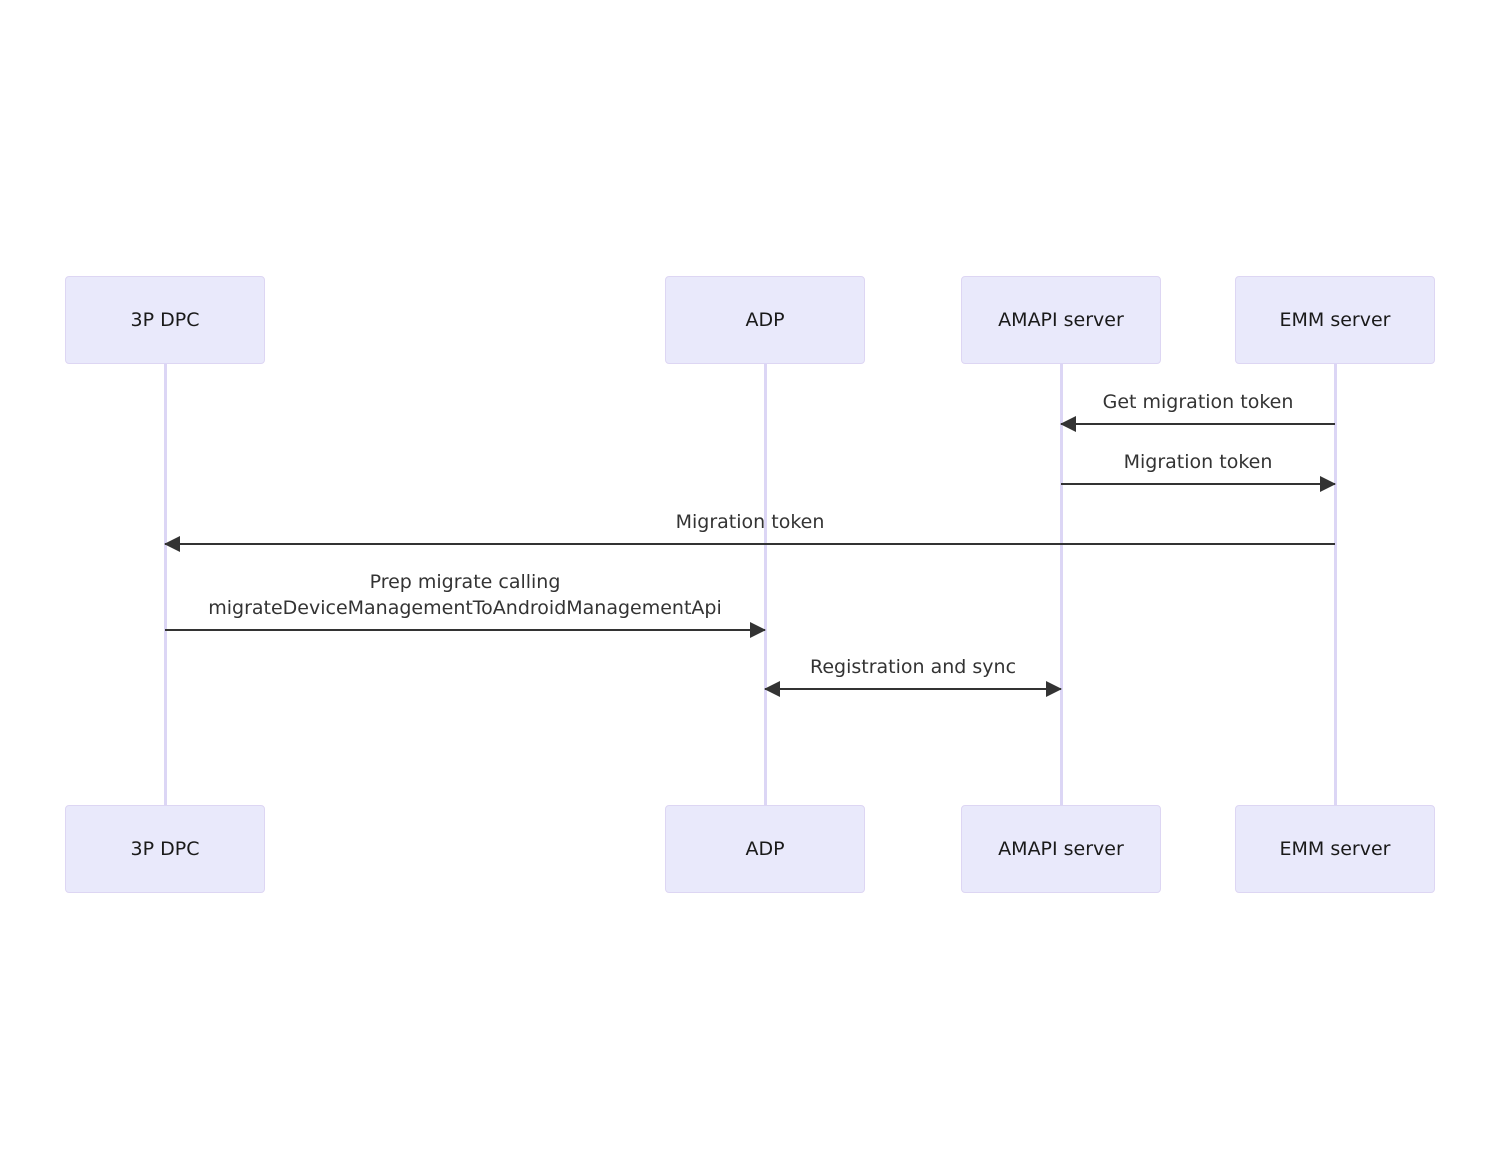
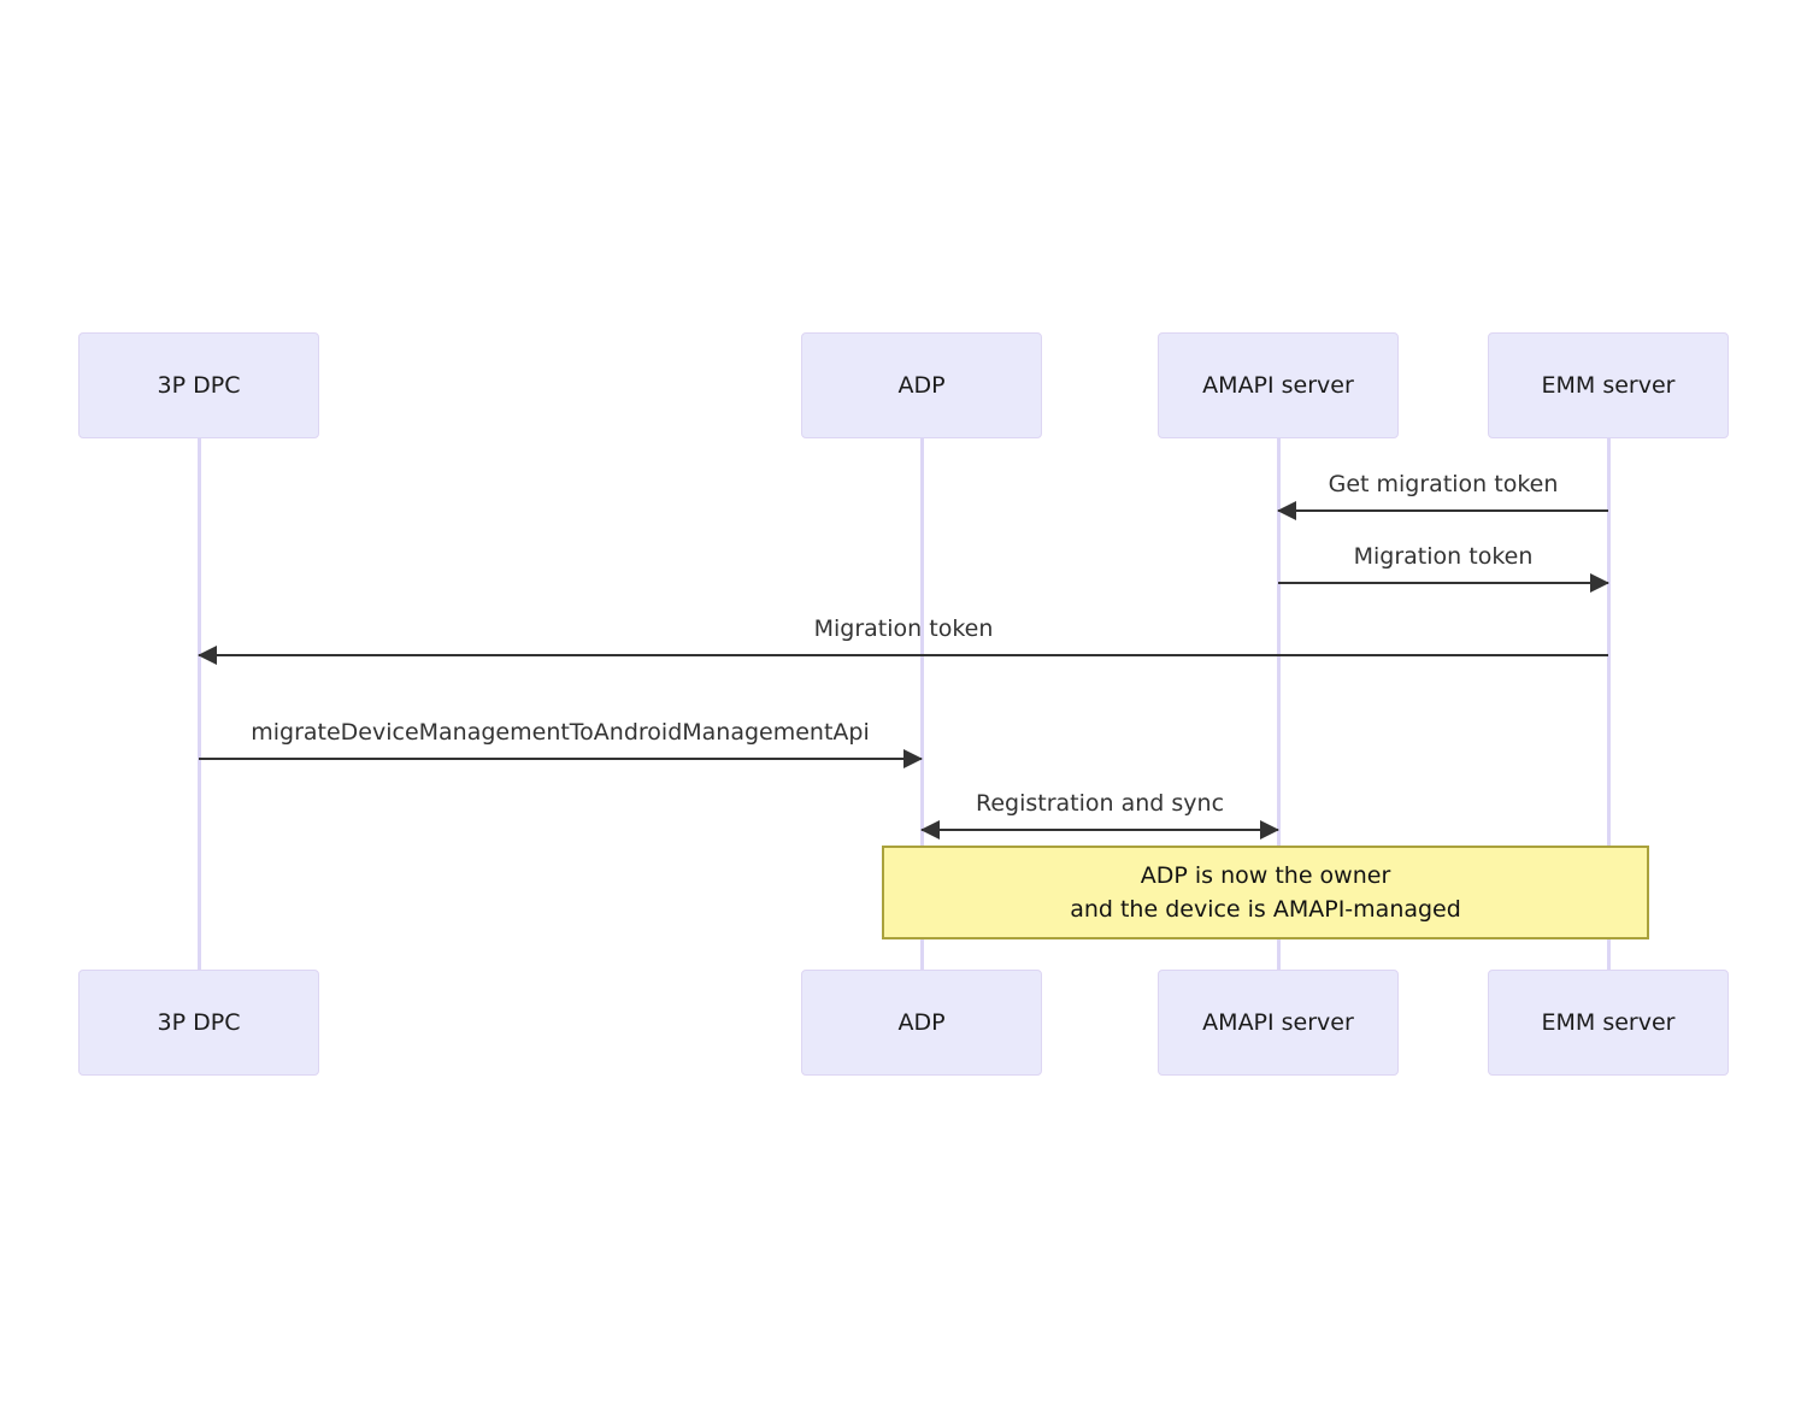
  3P DPC
  ADP
  AMAPI server
  EMM server
  Get migration token
  Migration token
  Migration token
- Prep migrate calling
  migrateDeviceManagementToAndroidManagementApi
  Registration and sync
+ ADP is now the owner
+ and the device is AMAPI-managed
  3P DPC
  ADP
  AMAPI server
  EMM server
